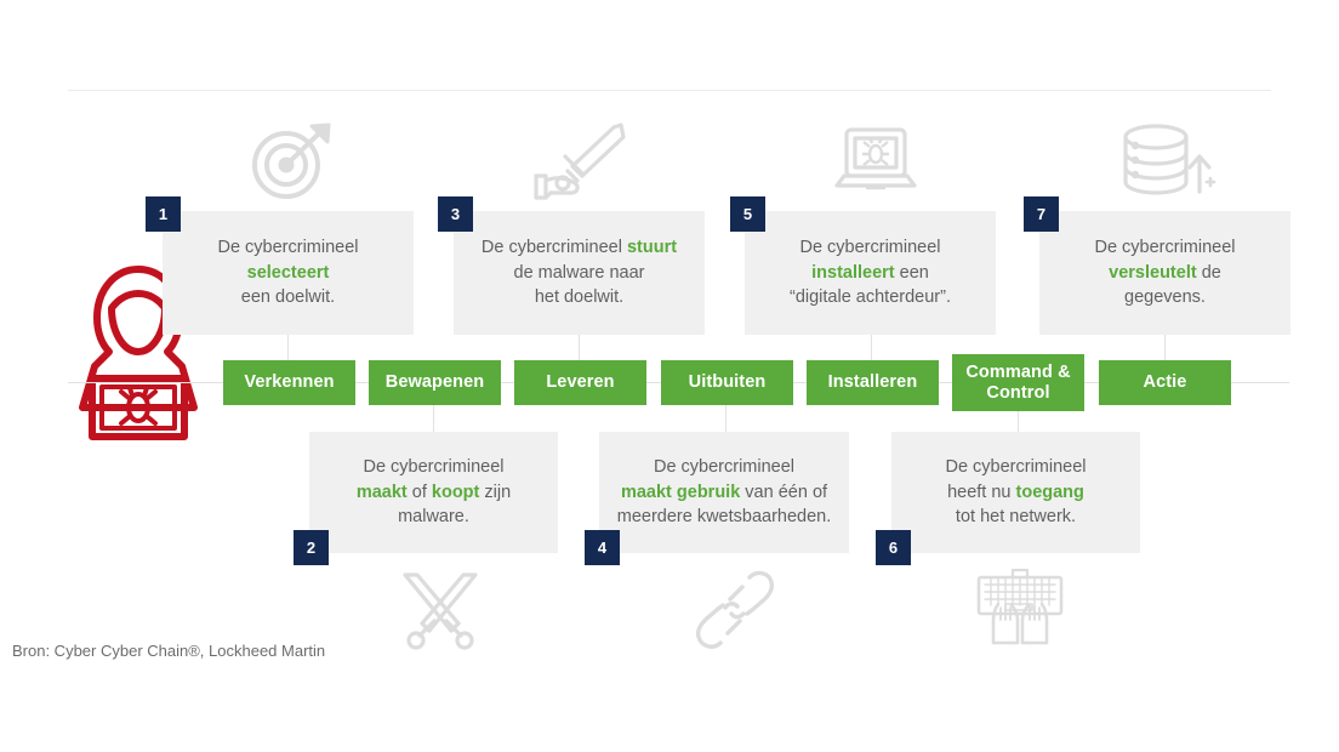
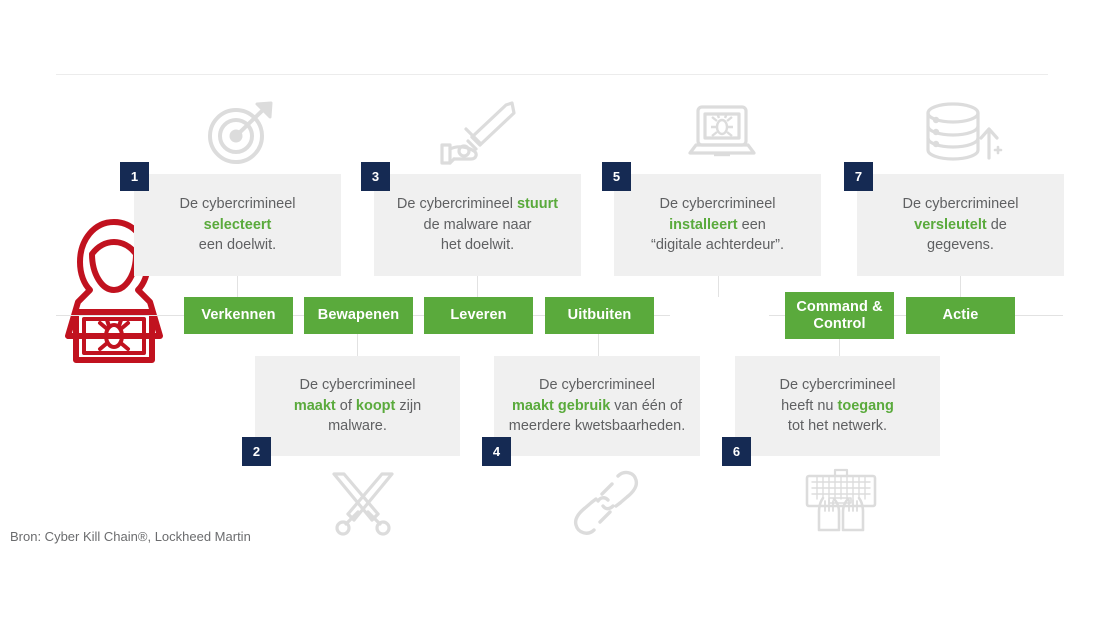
  De cybercrimineel
  selecteert
  een doelwit.
  De cybercrimineel stuurt
  de malware naar
  het doelwit.
  De cybercrimineel
  installeert een
  “digitale achterdeur”.
  De cybercrimineel
  versleutelt de
  gegevens.
  De cybercrimineel
  maakt of koopt zijn
  malware.
  De cybercrimineel
  maakt gebruik van één of
  meerdere kwetsbaarheden.
  De cybercrimineel
  heeft nu toegang
  tot het netwerk.
  Verkennen
  Bewapenen
  Leveren
  Uitbuiten
- Installeren
  Command &
  Control
  Actie
  1
  2
  3
  4
  5
  6
  7
- Bron: Cyber Cyber Chain®, Lockheed Martin
+ Bron: Cyber Kill Chain®, Lockheed Martin
